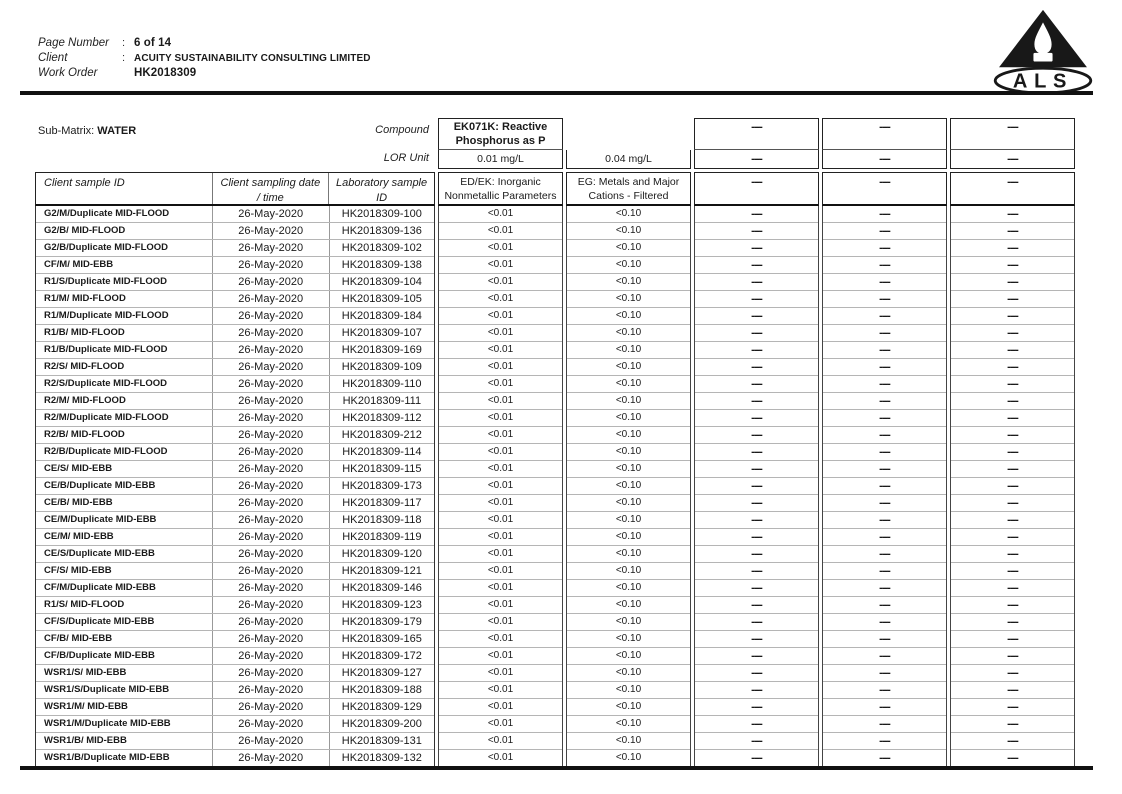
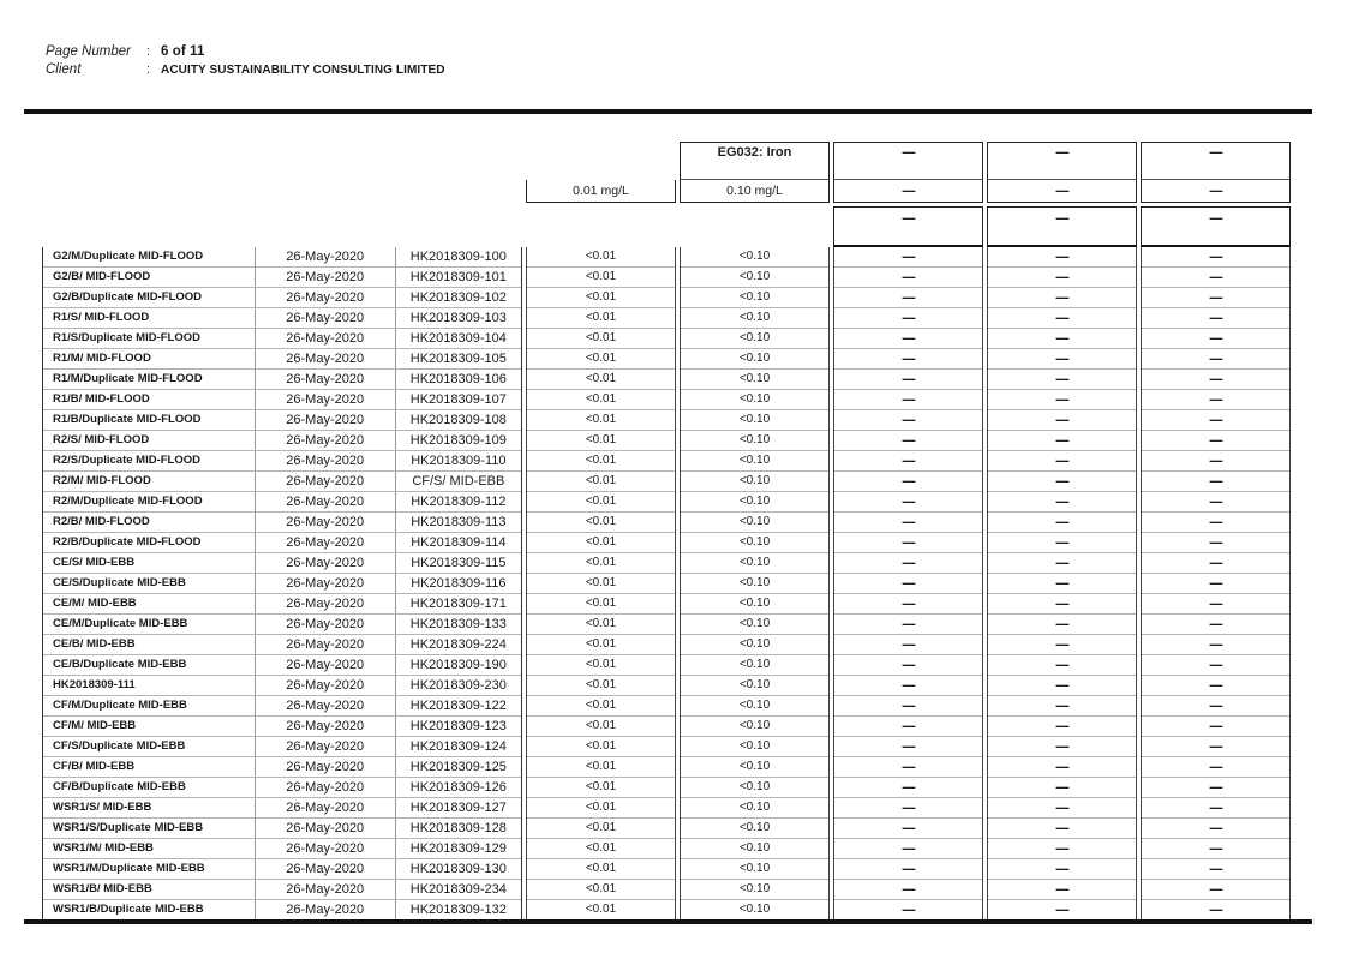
  Page Number
  :
- 6 of 14
+ 6 of 11
  Client
  :
  ACUITY SUSTAINABILITY CONSULTING LIMITED
- Work Order
- HK2018309
- ALS
- Sub-Matrix: WATER
- Compound
- LOR Unit
- Client sample ID
- Client sampling date
- / time
- Laboratory sample
- ID
  G2/M/Duplicate MID-FLOOD
  26-May-2020
  HK2018309-100
  G2/B/ MID-FLOOD
  26-May-2020
- HK2018309-136
+ HK2018309-101
  G2/B/Duplicate MID-FLOOD
  26-May-2020
  HK2018309-102
- CF/M/ MID-EBB
+ R1/S/ MID-FLOOD
  26-May-2020
- HK2018309-138
+ HK2018309-103
  R1/S/Duplicate MID-FLOOD
  26-May-2020
  HK2018309-104
  R1/M/ MID-FLOOD
  26-May-2020
  HK2018309-105
  R1/M/Duplicate MID-FLOOD
  26-May-2020
- HK2018309-184
+ HK2018309-106
  R1/B/ MID-FLOOD
  26-May-2020
  HK2018309-107
  R1/B/Duplicate MID-FLOOD
  26-May-2020
- HK2018309-169
+ HK2018309-108
  R2/S/ MID-FLOOD
  26-May-2020
  HK2018309-109
  R2/S/Duplicate MID-FLOOD
  26-May-2020
  HK2018309-110
  R2/M/ MID-FLOOD
  26-May-2020
- HK2018309-111
+ CF/S/ MID-EBB
  R2/M/Duplicate MID-FLOOD
  26-May-2020
  HK2018309-112
  R2/B/ MID-FLOOD
  26-May-2020
- HK2018309-212
+ HK2018309-113
  R2/B/Duplicate MID-FLOOD
  26-May-2020
  HK2018309-114
  CE/S/ MID-EBB
  26-May-2020
  HK2018309-115
- CE/B/Duplicate MID-EBB
+ CE/S/Duplicate MID-EBB
  26-May-2020
- HK2018309-173
+ HK2018309-116
- CE/B/ MID-EBB
+ CE/M/ MID-EBB
  26-May-2020
- HK2018309-117
+ HK2018309-171
  CE/M/Duplicate MID-EBB
  26-May-2020
- HK2018309-118
+ HK2018309-133
- CE/M/ MID-EBB
+ CE/B/ MID-EBB
  26-May-2020
- HK2018309-119
+ HK2018309-224
- CE/S/Duplicate MID-EBB
+ CE/B/Duplicate MID-EBB
  26-May-2020
- HK2018309-120
+ HK2018309-190
- CF/S/ MID-EBB
+ HK2018309-111
  26-May-2020
- HK2018309-121
+ HK2018309-230
  CF/M/Duplicate MID-EBB
  26-May-2020
- HK2018309-146
+ HK2018309-122
- R1/S/ MID-FLOOD
+ CF/M/ MID-EBB
  26-May-2020
  HK2018309-123
  CF/S/Duplicate MID-EBB
  26-May-2020
- HK2018309-179
+ HK2018309-124
  CF/B/ MID-EBB
  26-May-2020
- HK2018309-165
+ HK2018309-125
  CF/B/Duplicate MID-EBB
  26-May-2020
- HK2018309-172
+ HK2018309-126
  WSR1/S/ MID-EBB
  26-May-2020
  HK2018309-127
  WSR1/S/Duplicate MID-EBB
  26-May-2020
- HK2018309-188
+ HK2018309-128
  WSR1/M/ MID-EBB
  26-May-2020
  HK2018309-129
  WSR1/M/Duplicate MID-EBB
  26-May-2020
- HK2018309-200
+ HK2018309-130
  WSR1/B/ MID-EBB
  26-May-2020
- HK2018309-131
+ HK2018309-234
  WSR1/B/Duplicate MID-EBB
  26-May-2020
  HK2018309-132
- EK071K: Reactive Phosphorus as P
  0.01 mg/L
- ED/EK: Inorganic Nonmetallic Parameters
  <0.01
  <0.01
  <0.01
  <0.01
  <0.01
  <0.01
  <0.01
  <0.01
  <0.01
  <0.01
  <0.01
  <0.01
  <0.01
  <0.01
  <0.01
  <0.01
  <0.01
  <0.01
  <0.01
  <0.01
  <0.01
  <0.01
  <0.01
  <0.01
  <0.01
  <0.01
  <0.01
  <0.01
  <0.01
  <0.01
  <0.01
  <0.01
  <0.01
+ EG032: Iron
- 0.04 mg/L
+ 0.10 mg/L
- EG: Metals and Major Cations - Filtered
  <0.10
  <0.10
  <0.10
  <0.10
  <0.10
  <0.10
  <0.10
  <0.10
  <0.10
  <0.10
  <0.10
  <0.10
  <0.10
  <0.10
  <0.10
  <0.10
  <0.10
  <0.10
  <0.10
  <0.10
  <0.10
  <0.10
  <0.10
  <0.10
  <0.10
  <0.10
  <0.10
  <0.10
  <0.10
  <0.10
  <0.10
  <0.10
  <0.10
  ----
  ----
  ----
  ----
  ----
  ----
  ----
  ----
  ----
  ----
  ----
  ----
  ----
  ----
  ----
  ----
  ----
  ----
  ----
  ----
  ----
  ----
  ----
  ----
  ----
  ----
  ----
  ----
  ----
  ----
  ----
  ----
  ----
  ----
  ----
  ----
  ----
  ----
  ----
  ----
  ----
  ----
  ----
  ----
  ----
  ----
  ----
  ----
  ----
  ----
  ----
  ----
  ----
  ----
  ----
  ----
  ----
  ----
  ----
  ----
  ----
  ----
  ----
  ----
  ----
  ----
  ----
  ----
  ----
  ----
  ----
  ----
  ----
  ----
  ----
  ----
  ----
  ----
  ----
  ----
  ----
  ----
  ----
  ----
  ----
  ----
  ----
  ----
  ----
  ----
  ----
  ----
  ----
  ----
  ----
  ----
  ----
  ----
  ----
  ----
  ----
  ----
  ----
  ----
  ----
  ----
  ----
  ----
